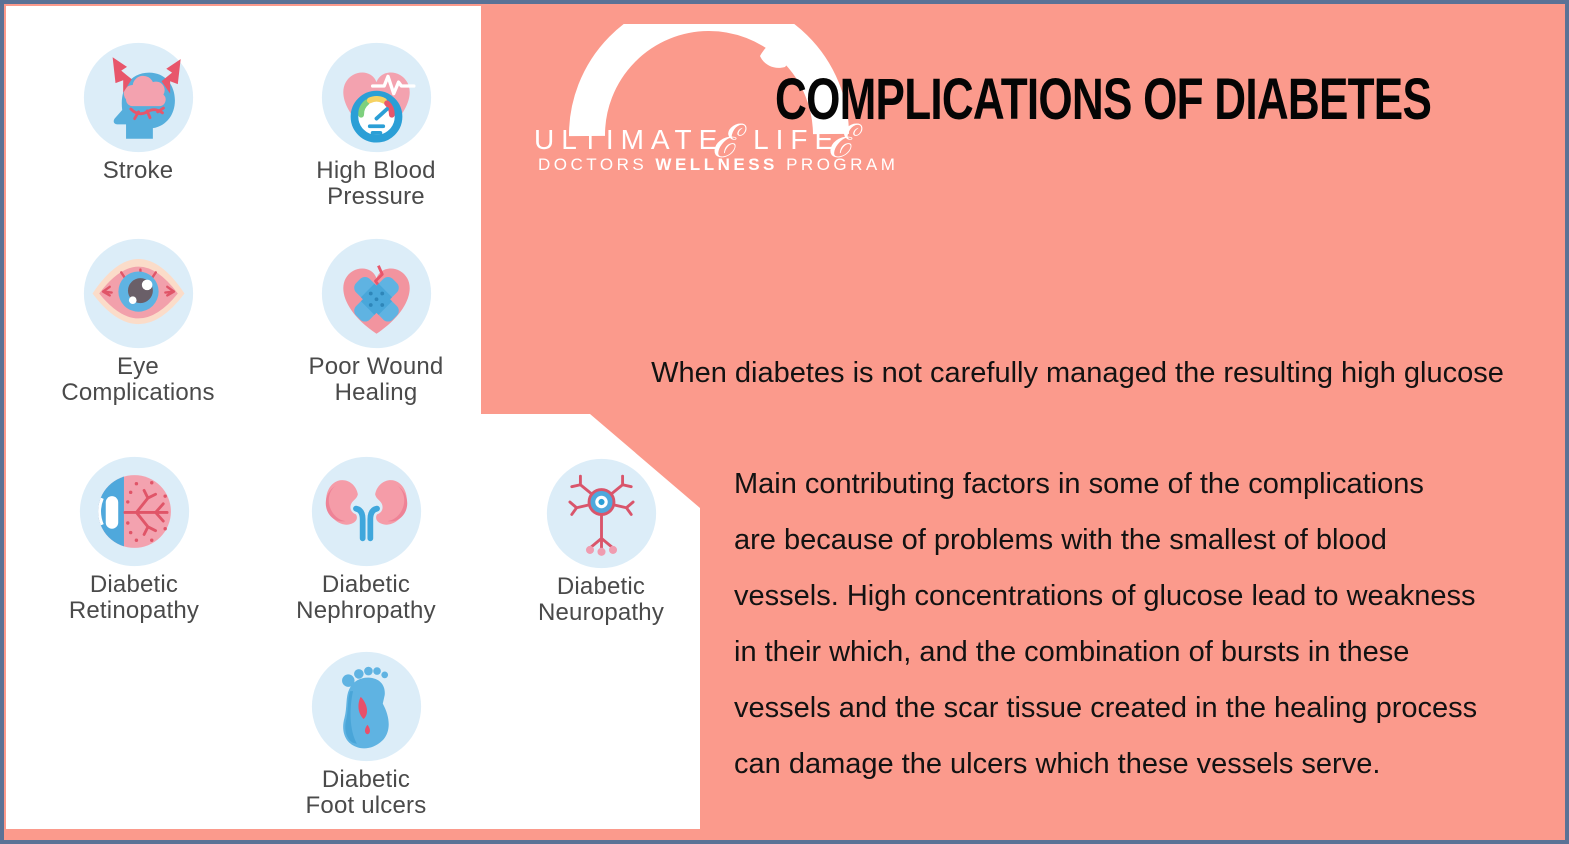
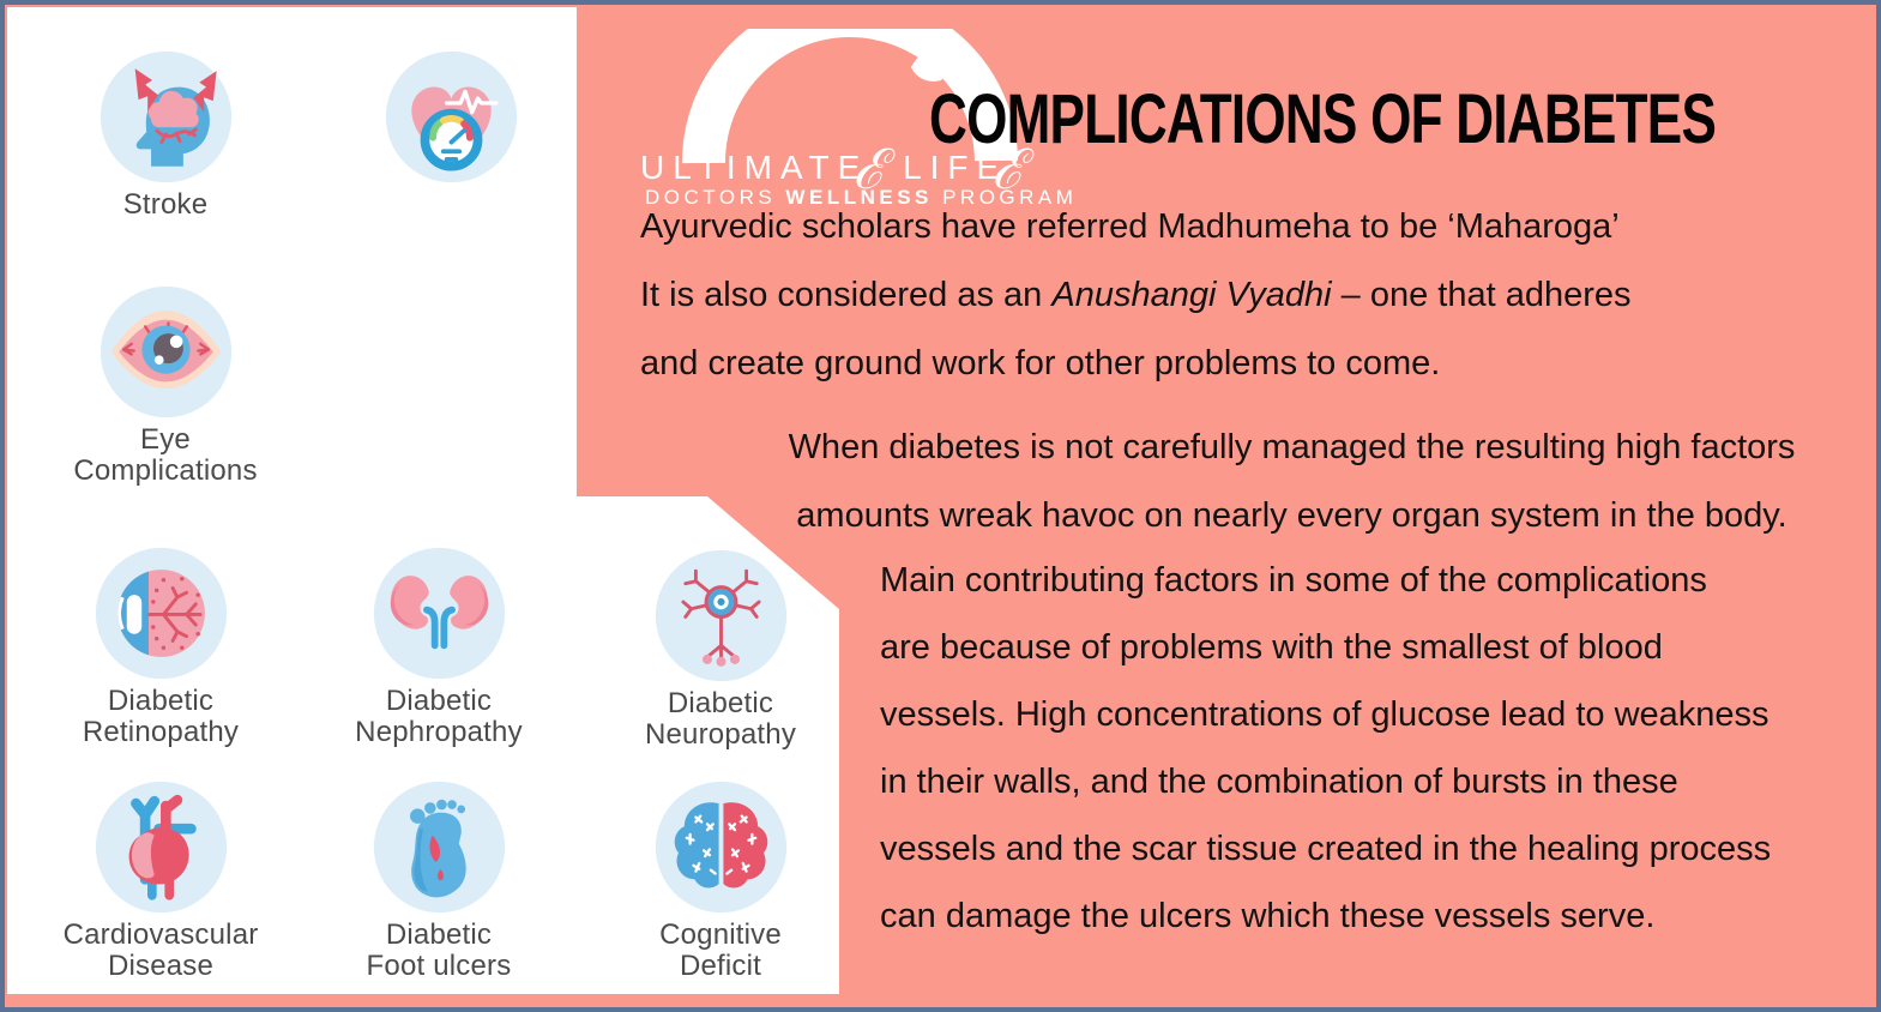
  ULTIMATE
  ℰ
  LIFE
  ℰ
  DOCTORS WELLNESS PROGRAM
  COMPLICATIONS OF DIABETES
+ Ayurvedic scholars have referred Madhumeha to be ‘Maharoga’
+ It is also considered as an Anushangi Vyadhi – one that adheres
+ and create ground work for other problems to come.
- When diabetes is not carefully managed the resulting high glucose
+ When diabetes is not carefully managed the resulting high factors
+ amounts wreak havoc on nearly every organ system in the body.
  Main contributing factors in some of the complications
  are because of problems with the smallest of blood
  vessels. High concentrations of glucose lead to weakness
- in their which, and the combination of bursts in these
+ in their walls, and the combination of bursts in these
  vessels and the scar tissue created in the healing process
  can damage the ulcers which these vessels serve.
  Stroke
- High Blood
- Pressure
  Eye
  Complications
- Poor Wound
- Healing
  Diabetic
  Retinopathy
  Diabetic
  Nephropathy
  Diabetic
  Neuropathy
+ Cardiovascular
+ Disease
  Diabetic
  Foot ulcers
+ Cognitive
+ Deficit
